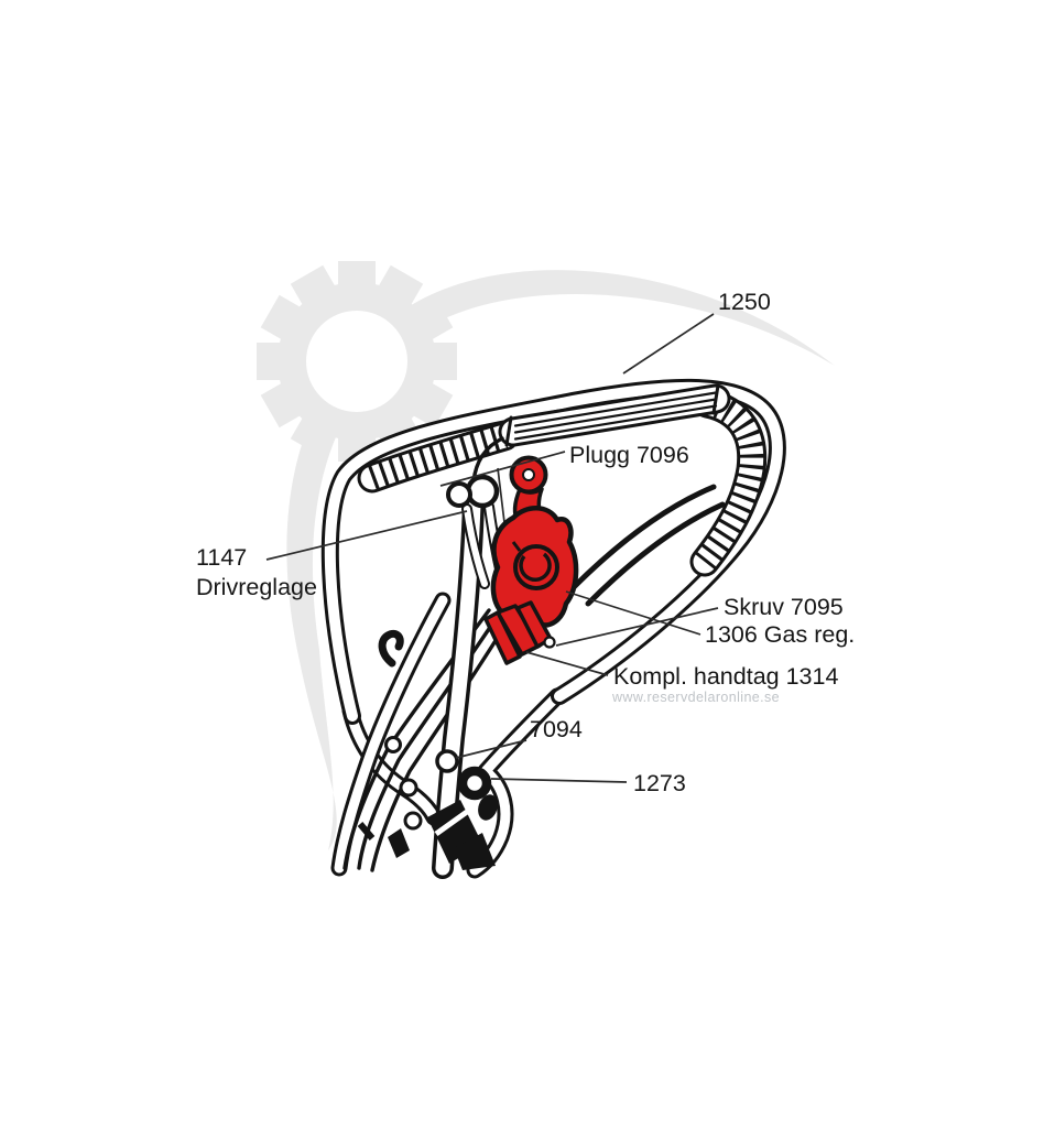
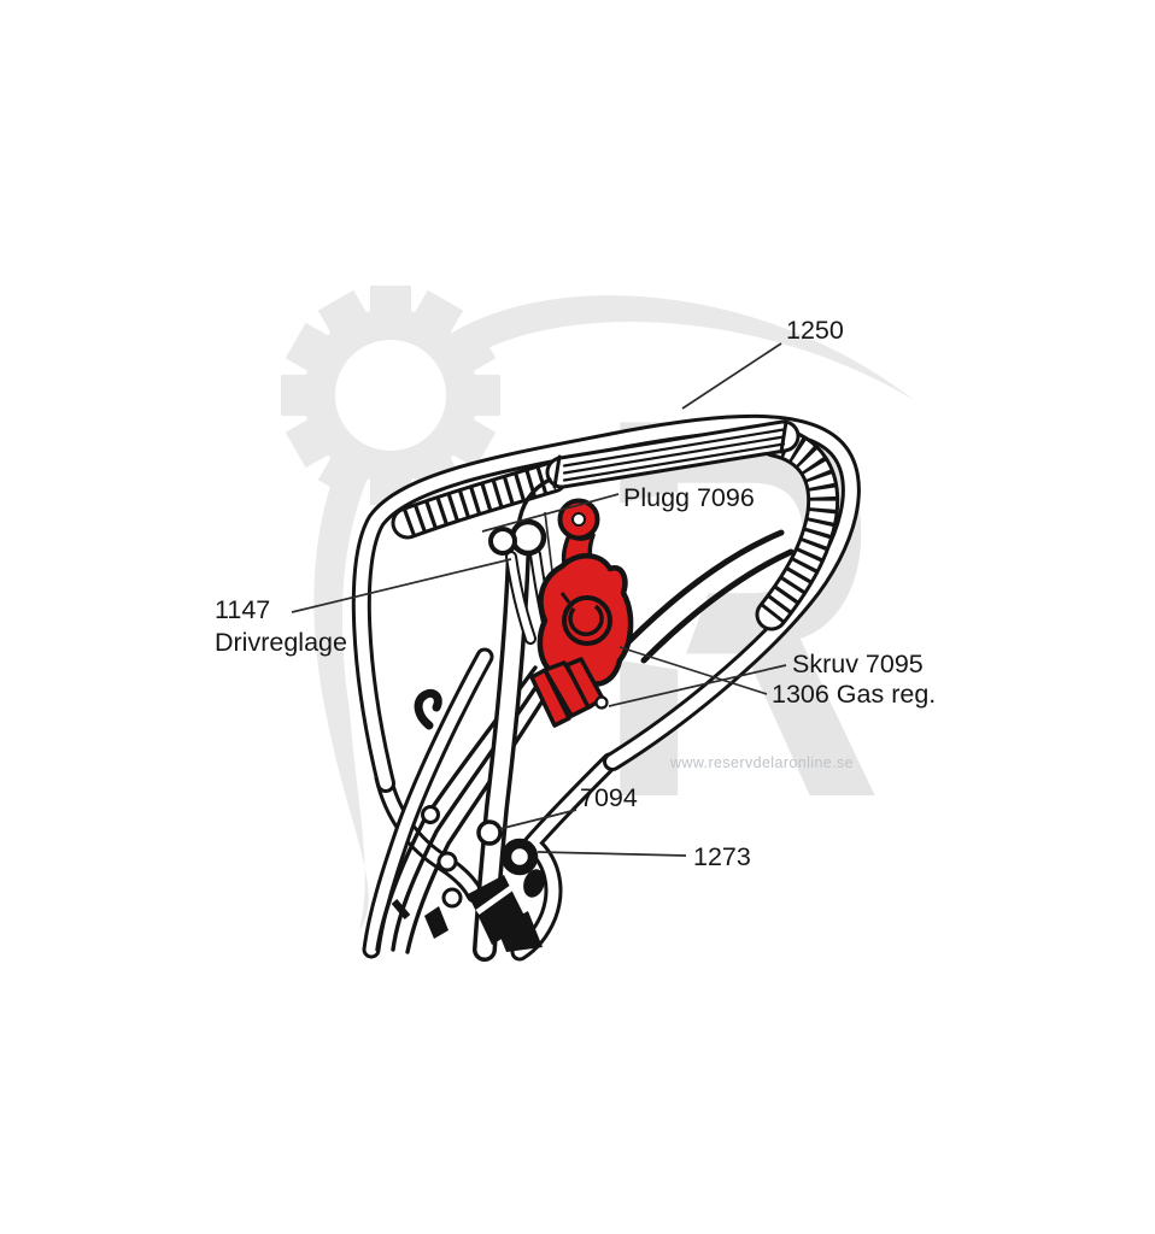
+ R
  1250
  Plugg 7096
  1147
  Drivreglage
  Skruv 7095
  1306 Gas reg.
- Kompl. handtag 1314
  7094
  1273
  www.reservdelaronline.se
